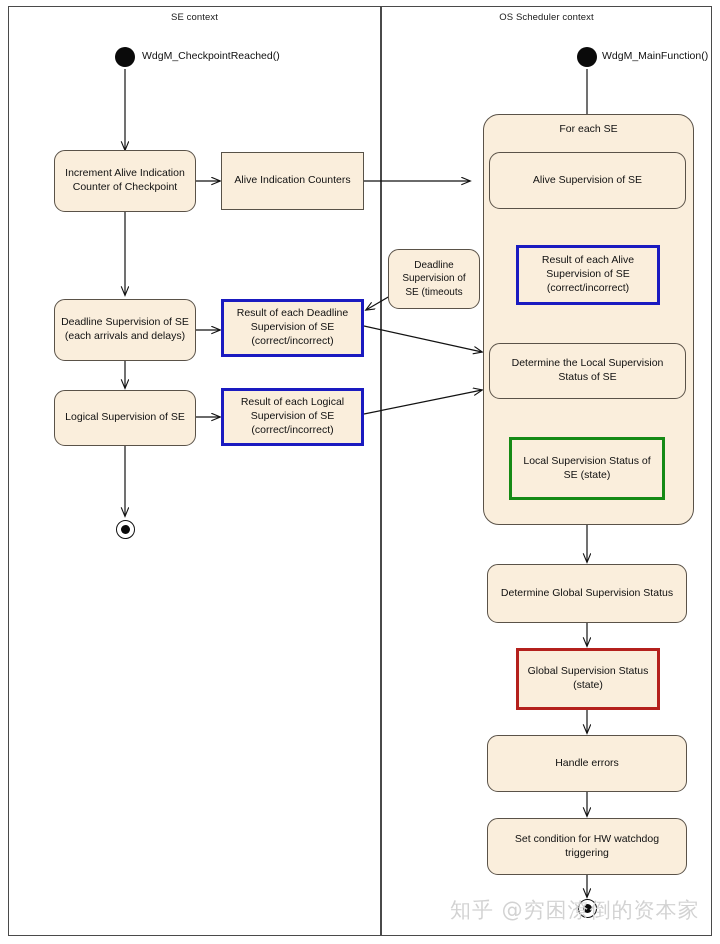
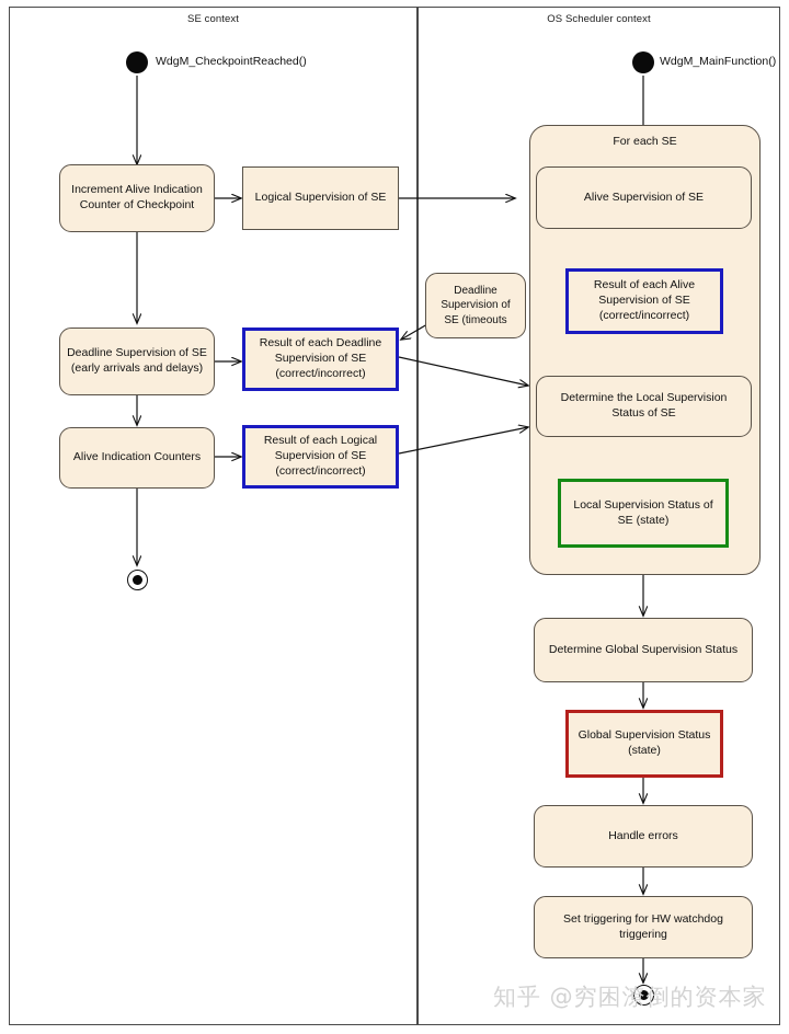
  SE context
  OS Scheduler context
  WdgM_CheckpointReached()
  Increment Alive Indication Counter of Checkpoint
- Alive Indication Counters
+ Logical Supervision of SE
- Deadline Supervision of SE (each arrivals and delays)
+ Deadline Supervision of SE (early arrivals and delays)
  Result of each Deadline Supervision of SE (correct/incorrect)
- Logical Supervision of SE
+ Alive Indication Counters
  Result of each Logical Supervision of SE (correct/incorrect)
  WdgM_MainFunction()
  For each SE
  Alive Supervision of SE
  Deadline Supervision of SE (timeouts
  Result of each Alive Supervision of SE (correct/incorrect)
  Determine the Local Supervision Status of SE
  Local Supervision Status of SE (state)
  Determine Global Supervision Status
  Global Supervision Status (state)
  Handle errors
- Set condition for HW watchdog triggering
+ Set triggering for HW watchdog triggering
  知乎 @穷困潦倒的资本家
